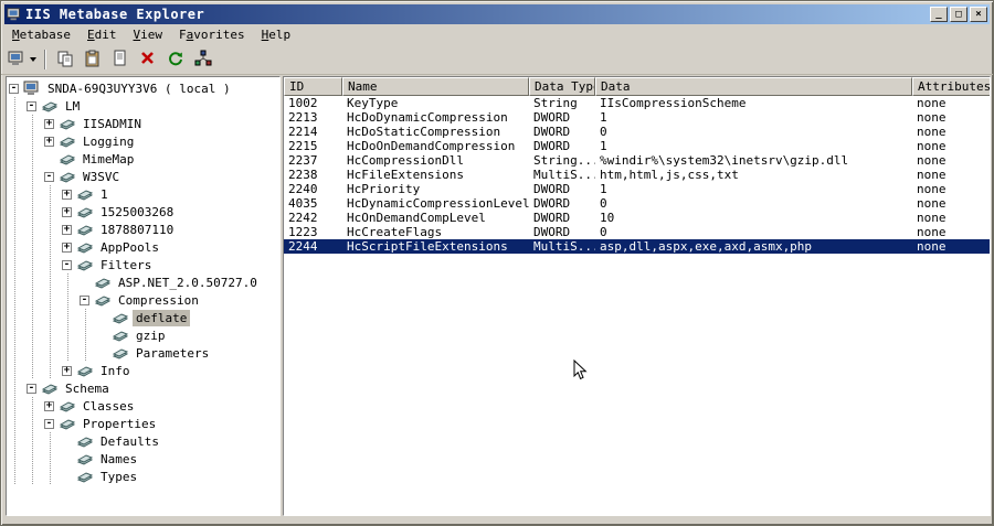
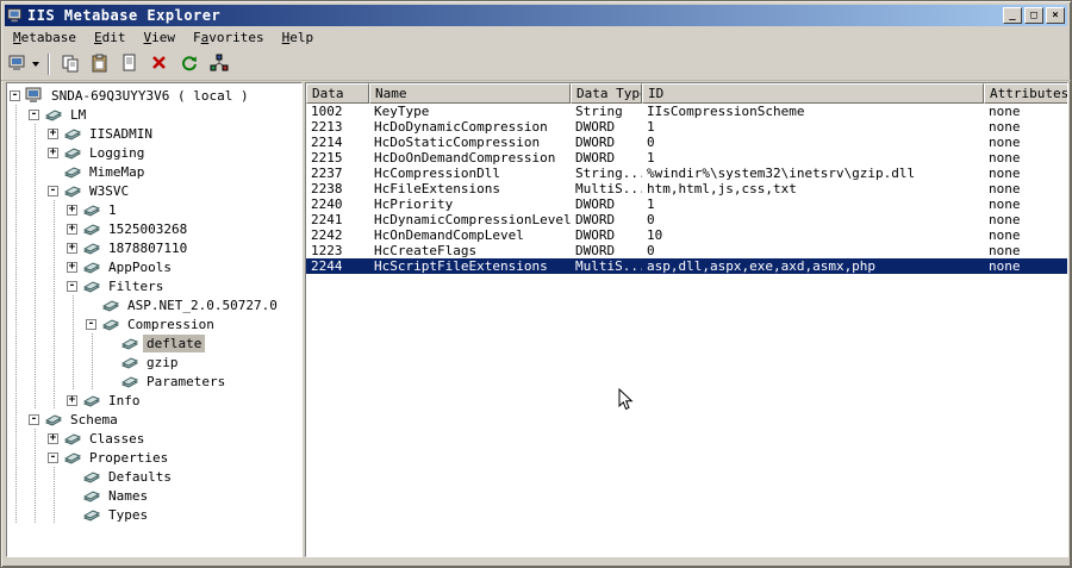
  IIS Metabase Explorer
  _
  □
  ×
  Metabase
  Edit
  View
  Favorites
  Help
  -
  SNDA-69Q3UYY3V6 ( local )
  -
  LM
  +
  IISADMIN
  +
  Logging
  MimeMap
  -
  W3SVC
  +
  1
  +
  1525003268
  +
  1878807110
  +
  AppPools
  -
  Filters
  ASP.NET_2.0.50727.0
  -
  Compression
  deflate
  gzip
  Parameters
  +
  Info
  -
  Schema
  +
  Classes
  -
  Properties
  Defaults
  Names
  Types
- ID
+ Data
  Name
  Data Typ
- Data
+ ID
  Attributes
  1002
  KeyType
  String
  IIsCompressionScheme
  none
  2213
  HcDoDynamicCompression
  DWORD
  1
  none
  2214
  HcDoStaticCompression
  DWORD
  0
  none
  2215
  HcDoOnDemandCompression
  DWORD
  1
  none
  2237
  HcCompressionDll
  String..
  %windir%\system32\inetsrv\gzip.dll
  none
  2238
  HcFileExtensions
  MultiS..
  htm,html,js,css,txt
  none
  2240
  HcPriority
  DWORD
  1
  none
- 4035
+ 2241
  HcDynamicCompressionLevel
  DWORD
  0
  none
  2242
  HcOnDemandCompLevel
  DWORD
  10
  none
  1223
  HcCreateFlags
  DWORD
  0
  none
  2244
  HcScriptFileExtensions
  MultiS..
  asp,dll,aspx,exe,axd,asmx,php
  none
